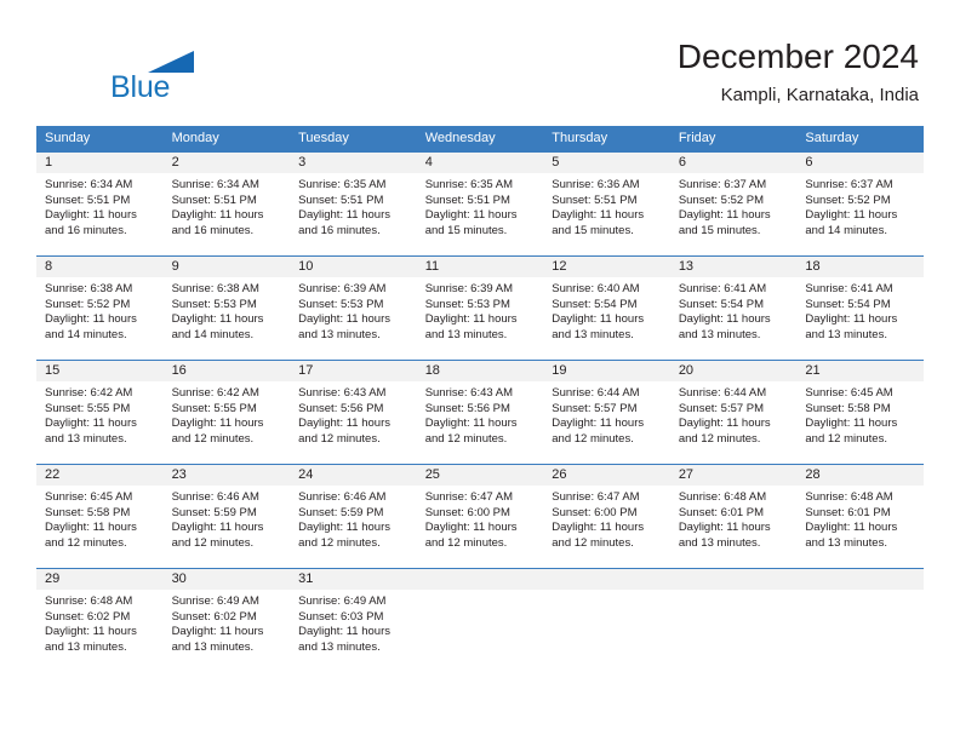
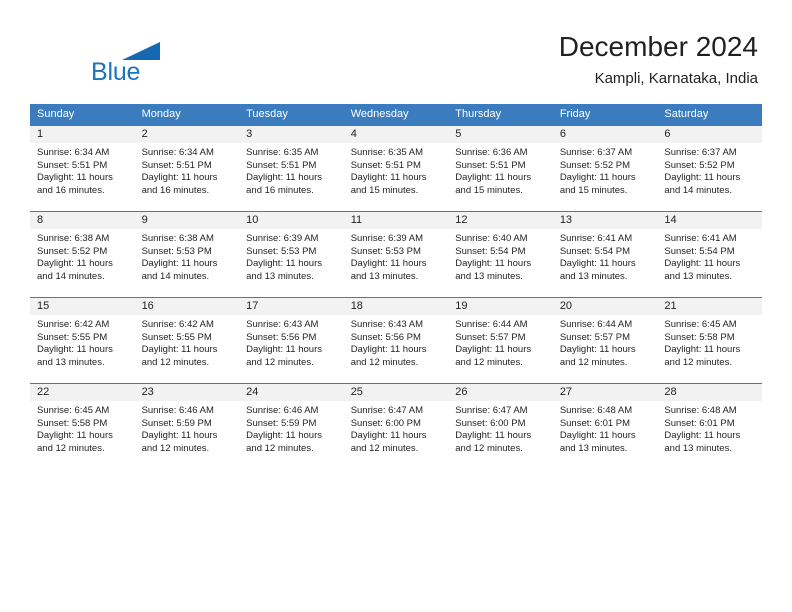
  Blue
  December 2024
  Kampli, Karnataka, India
  Sunday	Monday	Tuesday	Wednesday	Thursday	Friday	Saturday
  1 Sunrise: 6:34 AM Sunset: 5:51 PM Daylight: 11 hours and 16 minutes.	2 Sunrise: 6:34 AM Sunset: 5:51 PM Daylight: 11 hours and 16 minutes.	3 Sunrise: 6:35 AM Sunset: 5:51 PM Daylight: 11 hours and 16 minutes.	4 Sunrise: 6:35 AM Sunset: 5:51 PM Daylight: 11 hours and 15 minutes.	5 Sunrise: 6:36 AM Sunset: 5:51 PM Daylight: 11 hours and 15 minutes.	6 Sunrise: 6:37 AM Sunset: 5:52 PM Daylight: 11 hours and 15 minutes.	6 Sunrise: 6:37 AM Sunset: 5:52 PM Daylight: 11 hours and 14 minutes.
- 8 Sunrise: 6:38 AM Sunset: 5:52 PM Daylight: 11 hours and 14 minutes.	9 Sunrise: 6:38 AM Sunset: 5:53 PM Daylight: 11 hours and 14 minutes.	10 Sunrise: 6:39 AM Sunset: 5:53 PM Daylight: 11 hours and 13 minutes.	11 Sunrise: 6:39 AM Sunset: 5:53 PM Daylight: 11 hours and 13 minutes.	12 Sunrise: 6:40 AM Sunset: 5:54 PM Daylight: 11 hours and 13 minutes.	13 Sunrise: 6:41 AM Sunset: 5:54 PM Daylight: 11 hours and 13 minutes.	18 Sunrise: 6:41 AM Sunset: 5:54 PM Daylight: 11 hours and 13 minutes.
+ 8 Sunrise: 6:38 AM Sunset: 5:52 PM Daylight: 11 hours and 14 minutes.	9 Sunrise: 6:38 AM Sunset: 5:53 PM Daylight: 11 hours and 14 minutes.	10 Sunrise: 6:39 AM Sunset: 5:53 PM Daylight: 11 hours and 13 minutes.	11 Sunrise: 6:39 AM Sunset: 5:53 PM Daylight: 11 hours and 13 minutes.	12 Sunrise: 6:40 AM Sunset: 5:54 PM Daylight: 11 hours and 13 minutes.	13 Sunrise: 6:41 AM Sunset: 5:54 PM Daylight: 11 hours and 13 minutes.	14 Sunrise: 6:41 AM Sunset: 5:54 PM Daylight: 11 hours and 13 minutes.
  15 Sunrise: 6:42 AM Sunset: 5:55 PM Daylight: 11 hours and 13 minutes.	16 Sunrise: 6:42 AM Sunset: 5:55 PM Daylight: 11 hours and 12 minutes.	17 Sunrise: 6:43 AM Sunset: 5:56 PM Daylight: 11 hours and 12 minutes.	18 Sunrise: 6:43 AM Sunset: 5:56 PM Daylight: 11 hours and 12 minutes.	19 Sunrise: 6:44 AM Sunset: 5:57 PM Daylight: 11 hours and 12 minutes.	20 Sunrise: 6:44 AM Sunset: 5:57 PM Daylight: 11 hours and 12 minutes.	21 Sunrise: 6:45 AM Sunset: 5:58 PM Daylight: 11 hours and 12 minutes.
  22 Sunrise: 6:45 AM Sunset: 5:58 PM Daylight: 11 hours and 12 minutes.	23 Sunrise: 6:46 AM Sunset: 5:59 PM Daylight: 11 hours and 12 minutes.	24 Sunrise: 6:46 AM Sunset: 5:59 PM Daylight: 11 hours and 12 minutes.	25 Sunrise: 6:47 AM Sunset: 6:00 PM Daylight: 11 hours and 12 minutes.	26 Sunrise: 6:47 AM Sunset: 6:00 PM Daylight: 11 hours and 12 minutes.	27 Sunrise: 6:48 AM Sunset: 6:01 PM Daylight: 11 hours and 13 minutes.	28 Sunrise: 6:48 AM Sunset: 6:01 PM Daylight: 11 hours and 13 minutes.
- 29 Sunrise: 6:48 AM Sunset: 6:02 PM Daylight: 11 hours and 13 minutes.	30 Sunrise: 6:49 AM Sunset: 6:02 PM Daylight: 11 hours and 13 minutes.	31 Sunrise: 6:49 AM Sunset: 6:03 PM Daylight: 11 hours and 13 minutes.
